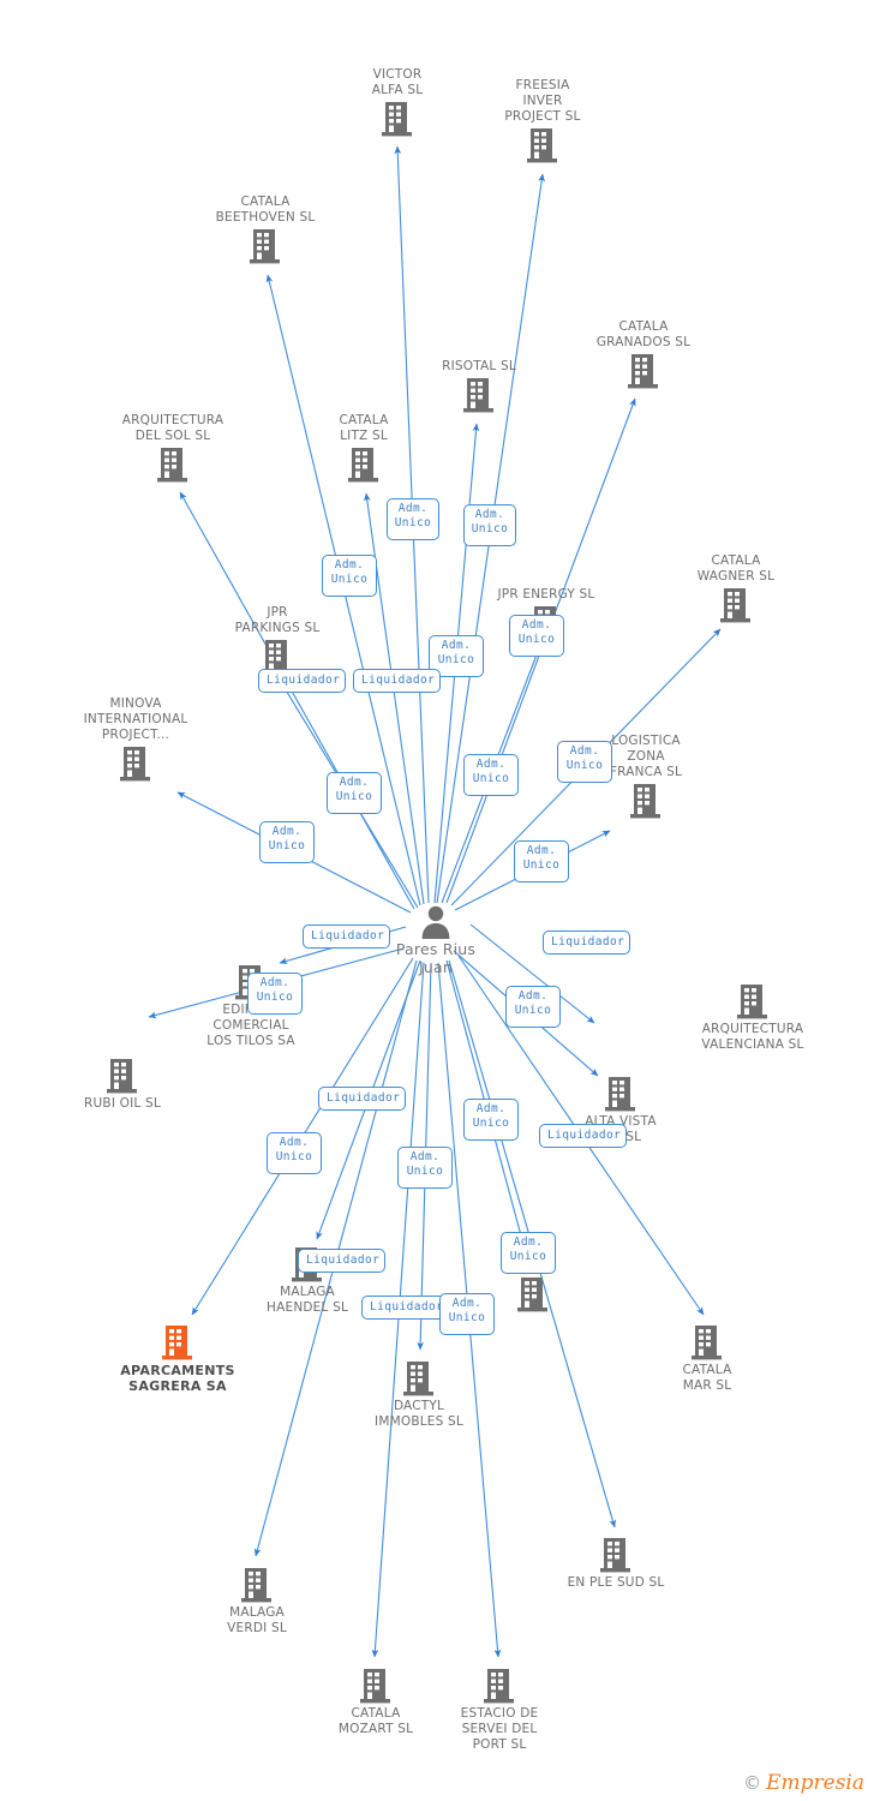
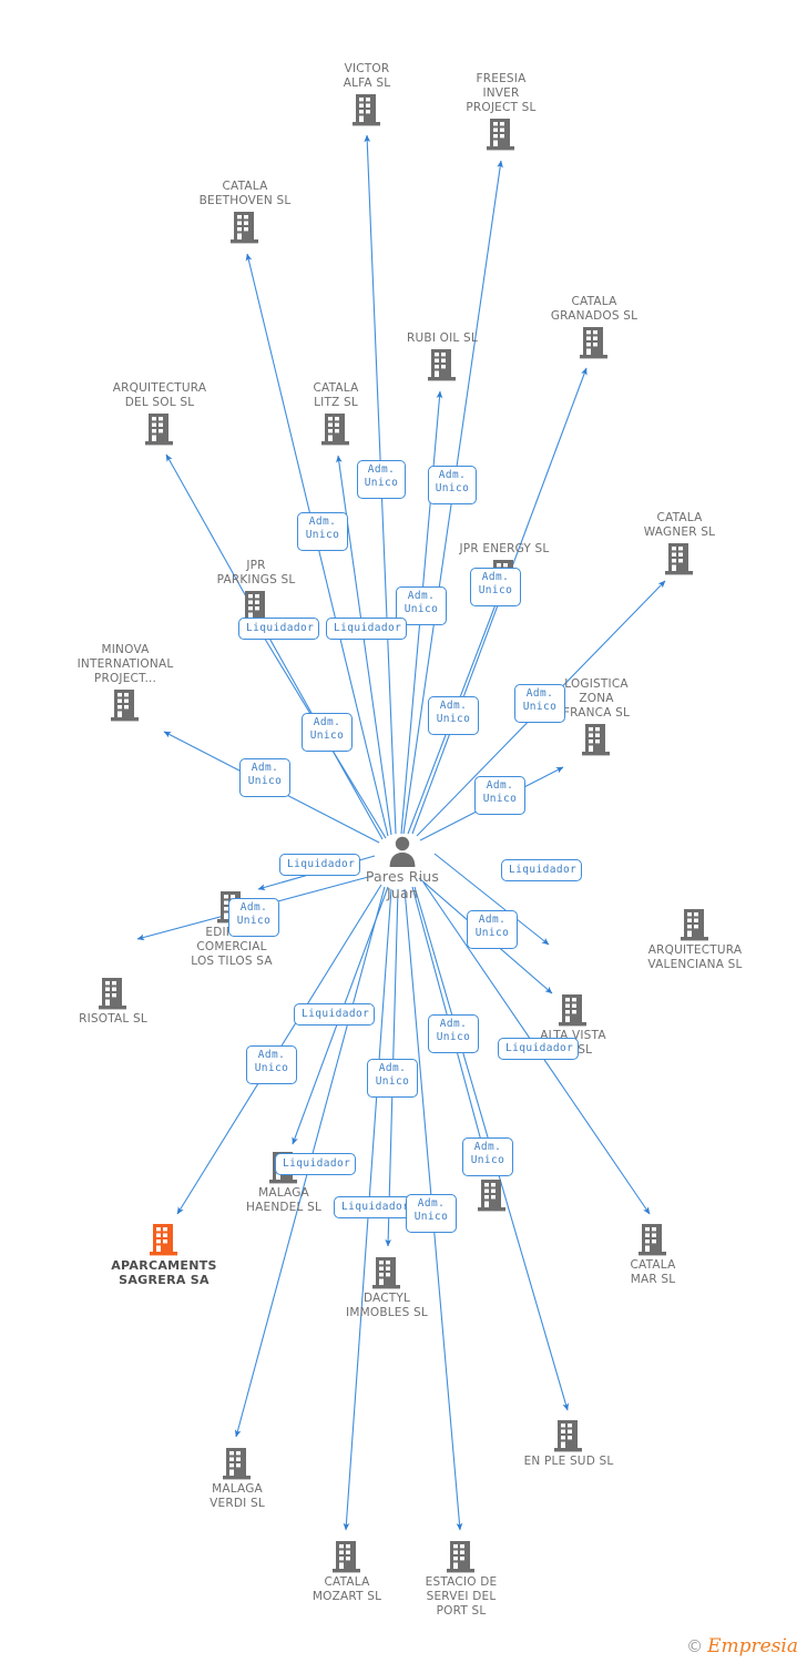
  Pares Rius
  Juan
  VICTOR
  ALFA SL
  FREESIA
  INVER
  PROJECT SL
  CATALA
  BEETHOVEN SL
  CATALA
  GRANADOS SL
- RISOTAL SL
+ RUBI OIL SL
  ARQUITECTURA
  DEL SOL SL
  CATALA
  LITZ SL
  CATALA
  WAGNER SL
  JPR ENERGY SL
  JPR
  PARKINGS SL
  MINOVA
  INTERNATIONAL
  PROJECT...
  LOGISTICA
  ZONA
  FRANCA SL
  ARQUITECTURA
  VALENCIANA SL
  COMERCIAL
  LOS TILOS SA
- RUBI OIL SL
+ RISOTAL SL
  ALTA VISTA
  MALAGA
  HAENDEL SL
  APARCAMENTS
  SAGRERA SA
  CATALA
  MAR SL
  DACTYL
  IMMOBLES SL
  EN PLE SUD SL
  MALAGA
  VERDI SL
  CATALA
  MOZART SL
  ESTACIO DE
  SERVEI DEL
  PORT SL
  Adm.
  Unico
  Adm.
  Unico
  Adm.
  Unico
  Adm.
  Unico
  Adm.
  Unico
  Liquidador
  Liquidador
  Adm.
  Unico
  Adm.
  Unico
  Adm.
  Unico
  Adm.
  Unico
  Adm.
  Unico
  Liquidador
  Liquidador
  Adm.
  Unico
  Adm.
  Unico
  Liquidador
  Adm.
  Unico
  Liquidador
  Adm.
  Unico
  Adm.
  Unico
  Adm.
  Unico
  Liquidador
  Liquidado
  Adm.
  Unico
  ©
  Empresia
